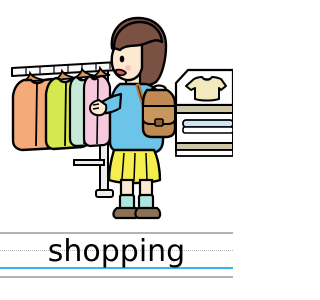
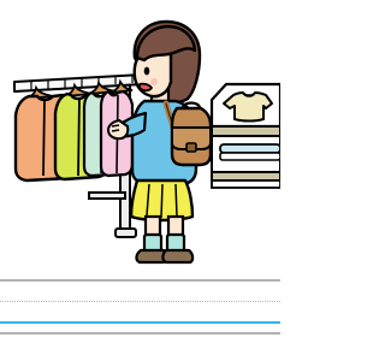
- shopping
